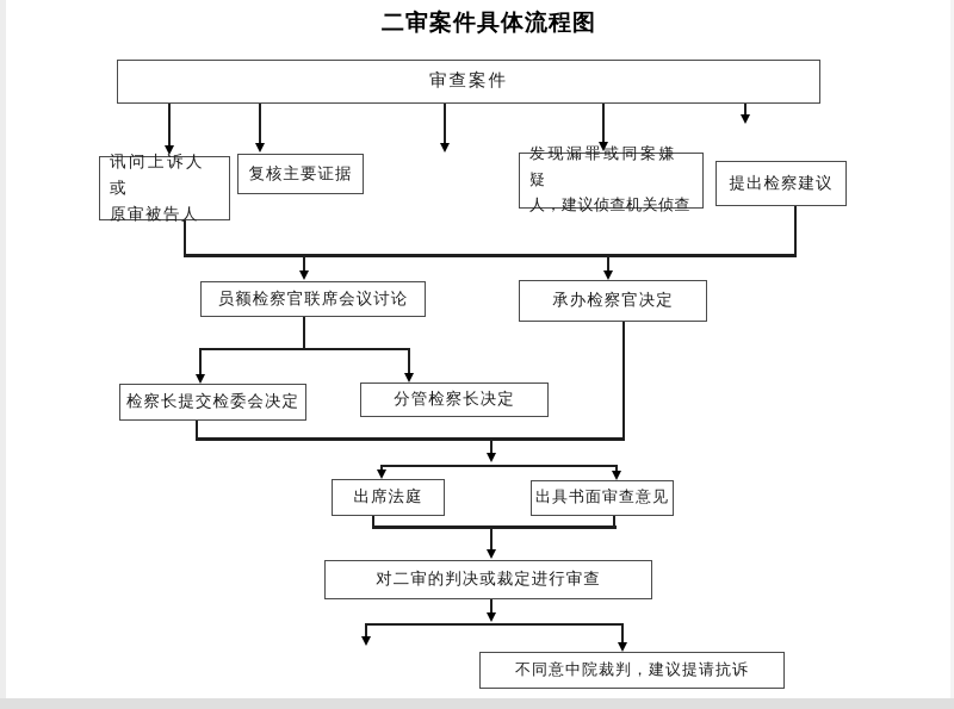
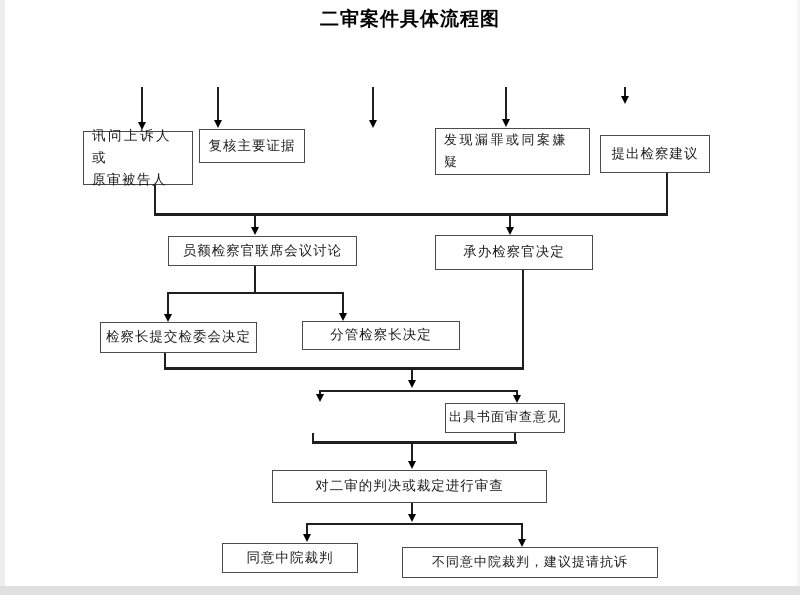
  二审案件具体流程图
- 审查案件
  讯问上诉人或
  原审被告人
  复核主要证据
  发现漏罪或同案嫌疑
- 人，建议侦查机关侦查
  提出检察建议
  员额检察官联席会议讨论
  承办检察官决定
  检察长提交检委会决定
  分管检察长决定
- 出席法庭
  出具书面审查意见
  对二审的判决或裁定进行审查
+ 同意中院裁判
  不同意中院裁判，建议提请抗诉
